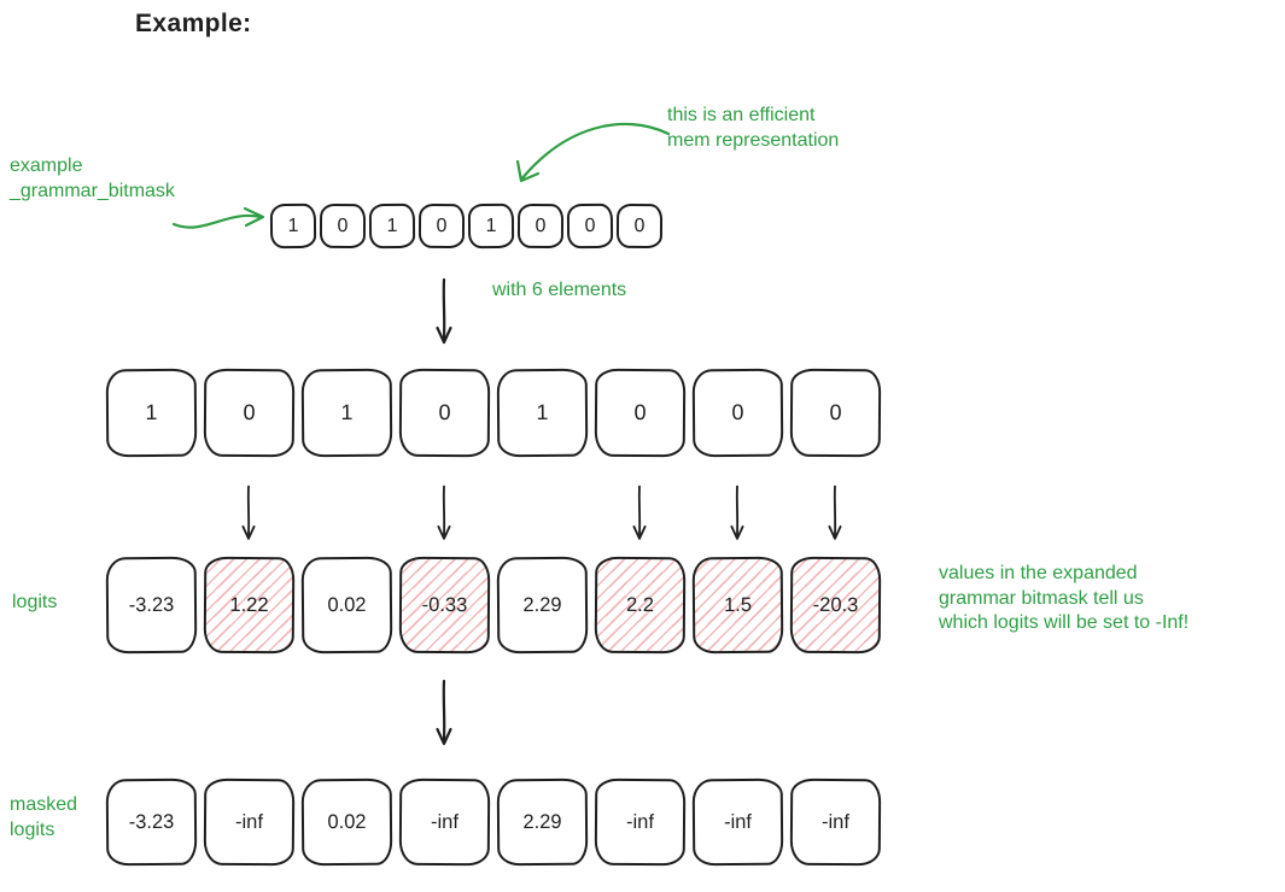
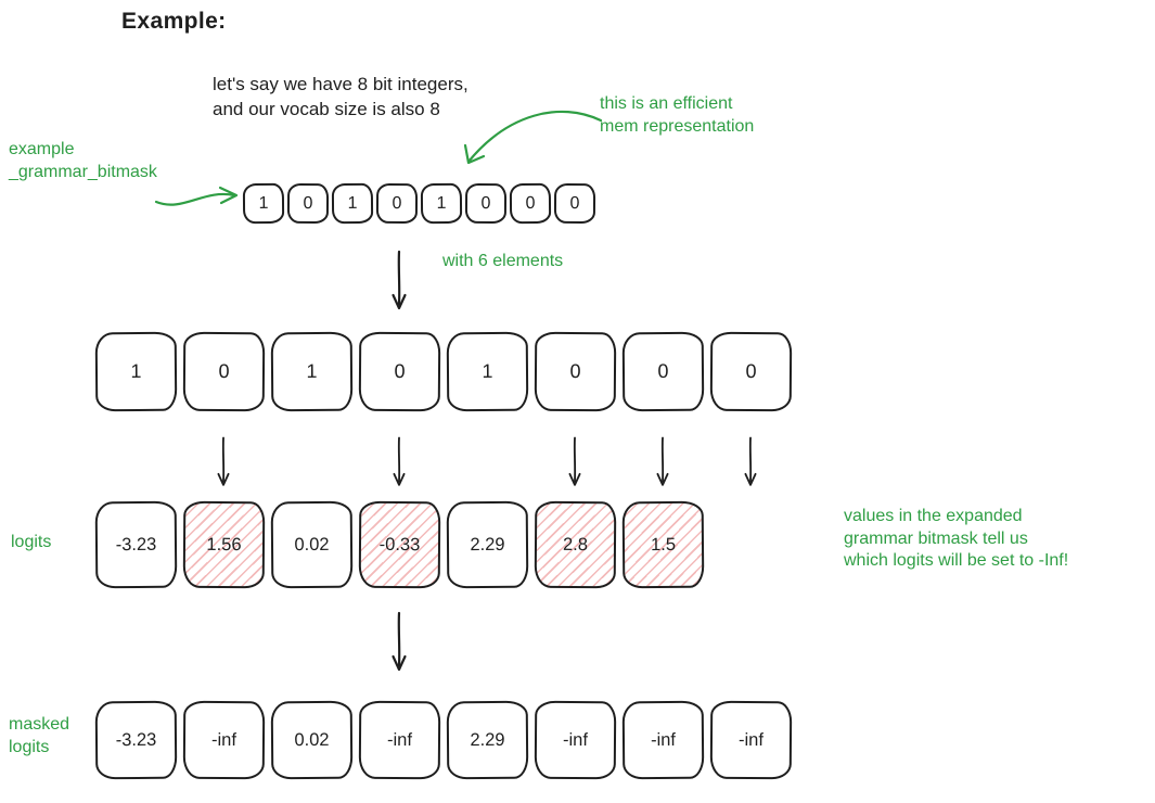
  Example:
+ let's say we have 8 bit integers,
+ and our vocab size is also 8
  this is an efficient
  mem representation
  example
  _grammar_bitmask
  1
  0
  1
  0
  1
  0
  0
  0
  with 6 elements
  1
  0
  1
  0
  1
  0
  0
  0
  logits
  -3.23
- 1.22
+ 1.56
  0.02
  -0.33
  2.29
- 2.2
+ 2.8
  1.5
- -20.3
  values in the expanded
  grammar bitmask tell us
  which logits will be set to -Inf!
  masked
  logits
  -3.23
  -inf
  0.02
  -inf
  2.29
  -inf
  -inf
  -inf
